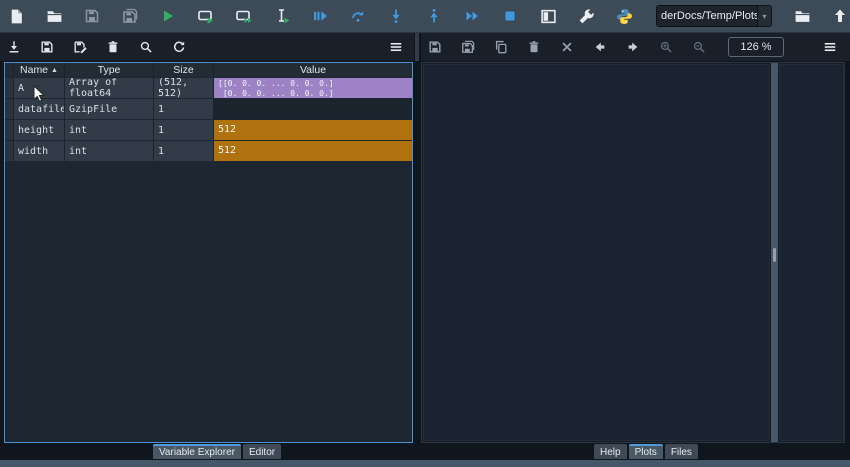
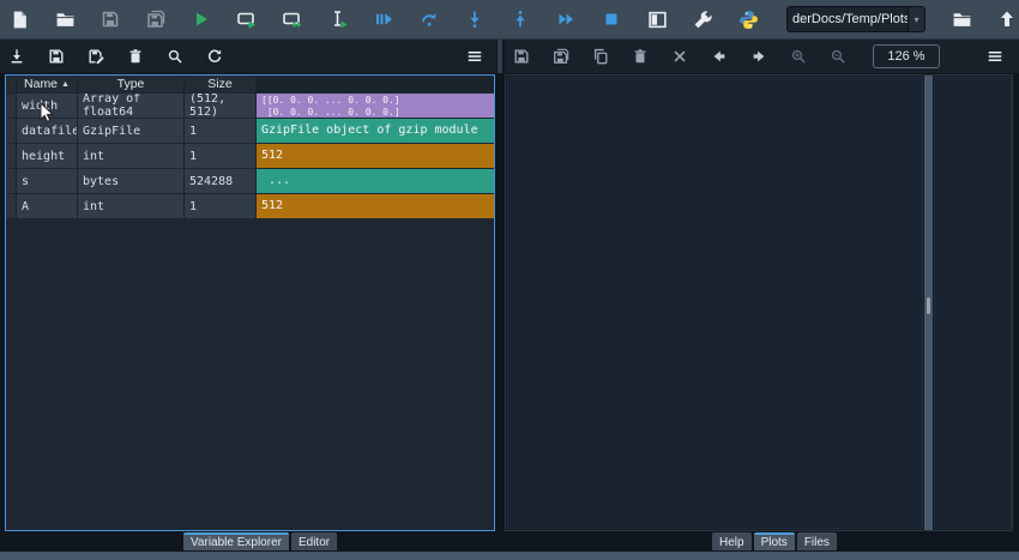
  derDocs/Temp/Plot
  ▾
  126 %
  Name
  Type
  Size
- Value
- A
+ width
  Array of float64
  (512, 512)
  [[0. 0. 0. ... 0. 0. 0.]
  [0. 0. 0. ... 0. 0. 0.]
  datafile
  GzipFile
  1
+ GzipFile object of gzip module
  height
  int
  1
  512
+ s
+ bytes
+ 524288
+ ...
- width
+ A
  int
  1
  512
  Variable Explorer
  Editor
  Help
  Plots
  Files
